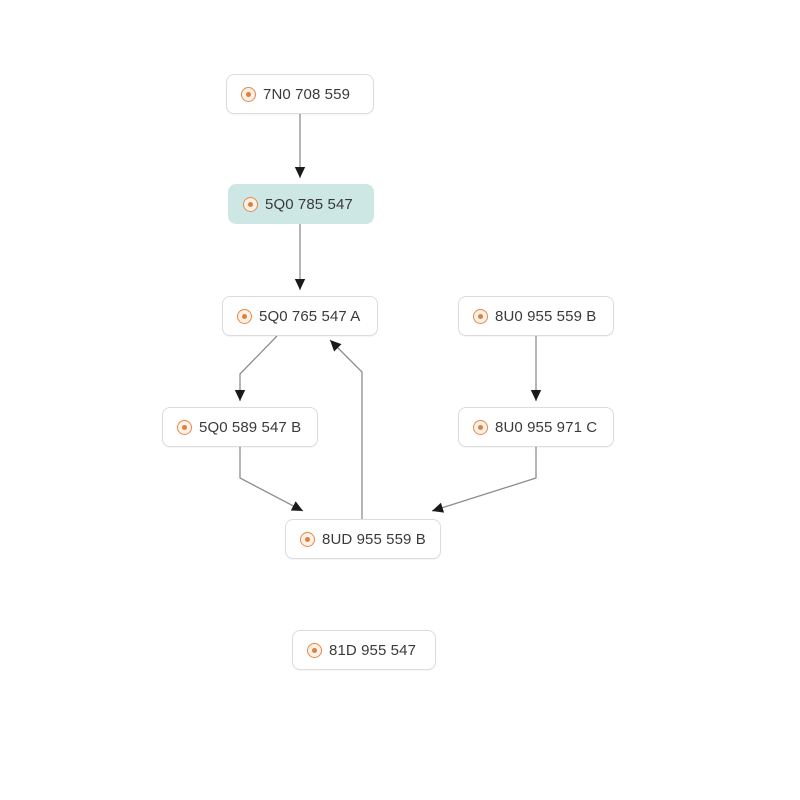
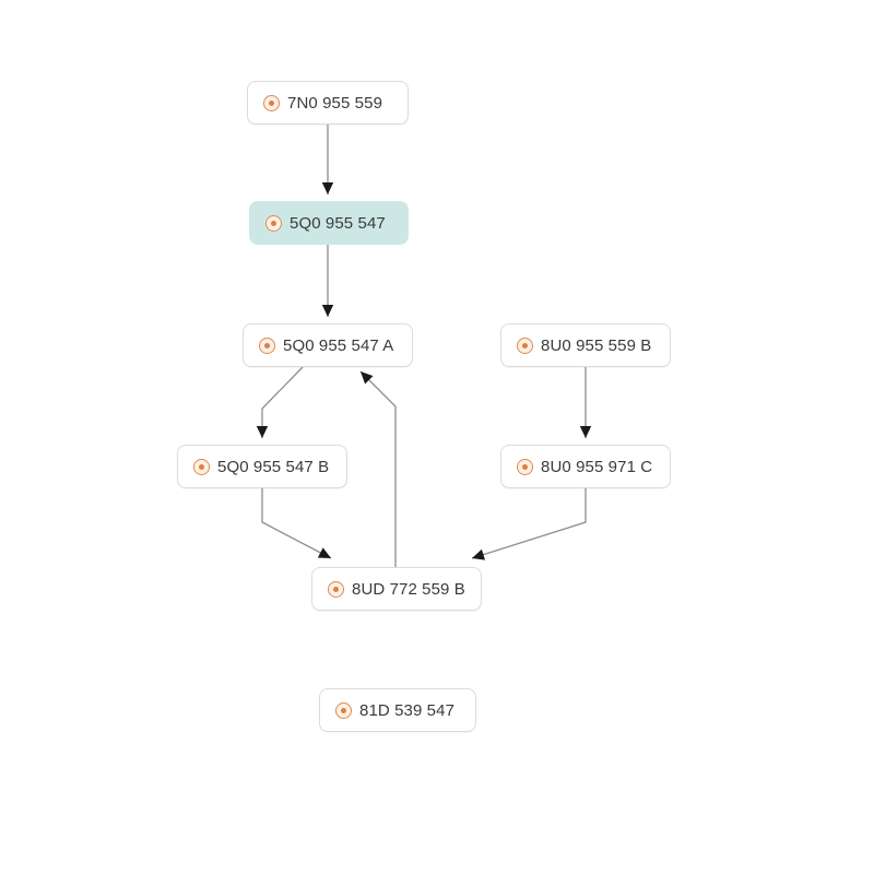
- 7N0 708 559
+ 7N0 955 559
- 5Q0 785 547
+ 5Q0 955 547
- 5Q0 765 547 A
+ 5Q0 955 547 A
  8U0 955 559 B
- 5Q0 589 547 B
+ 5Q0 955 547 B
  8U0 955 971 C
- 8UD 955 559 B
+ 8UD 772 559 B
- 81D 955 547
+ 81D 539 547
